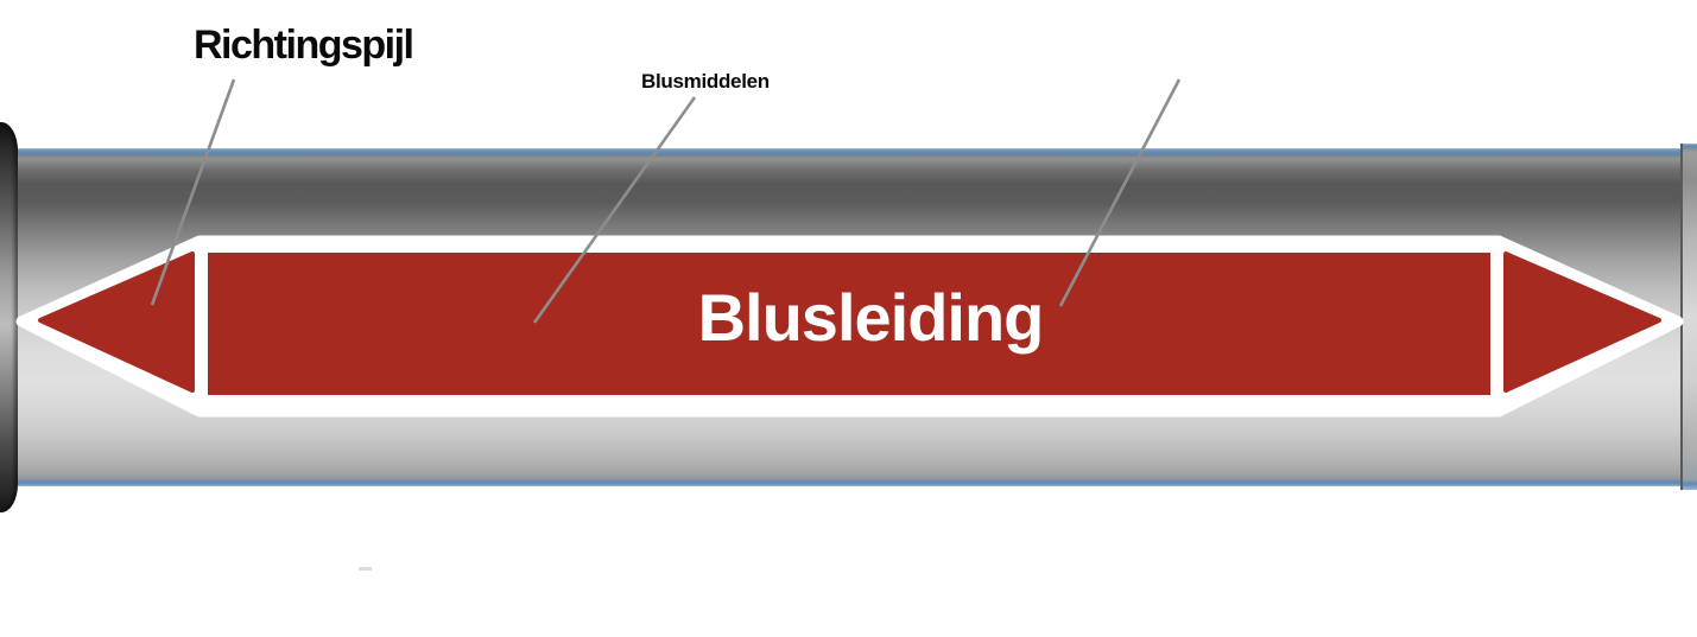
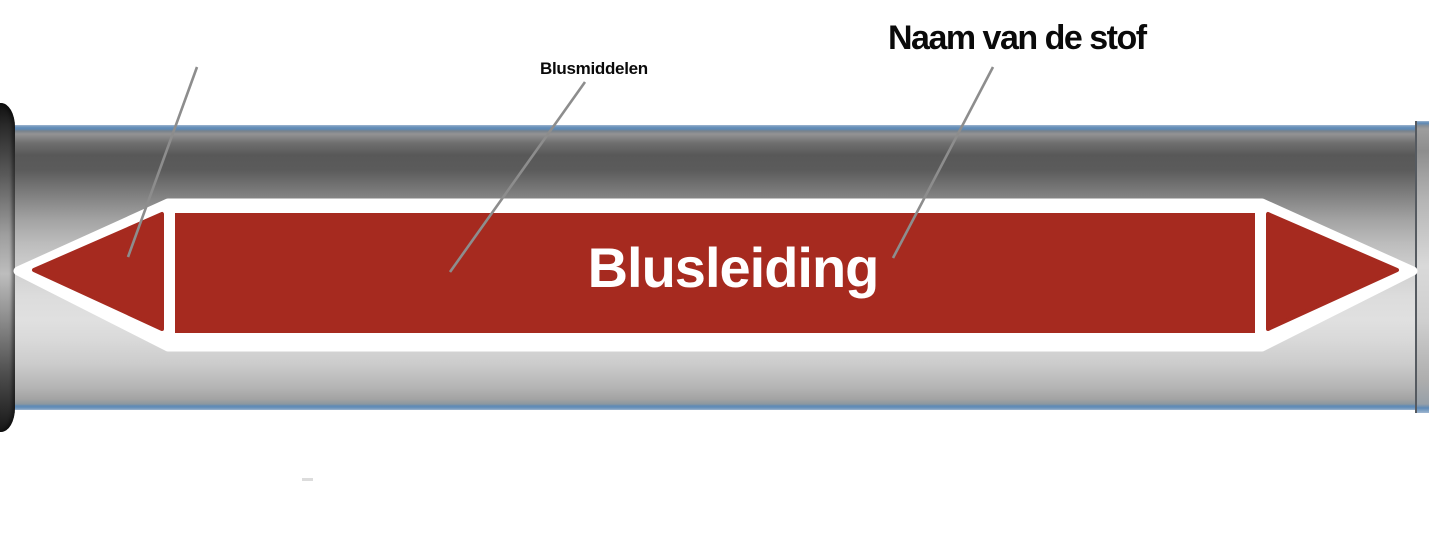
  Blusleiding
- Richtingspijl
  Blusmiddelen
+ Naam van de stof
